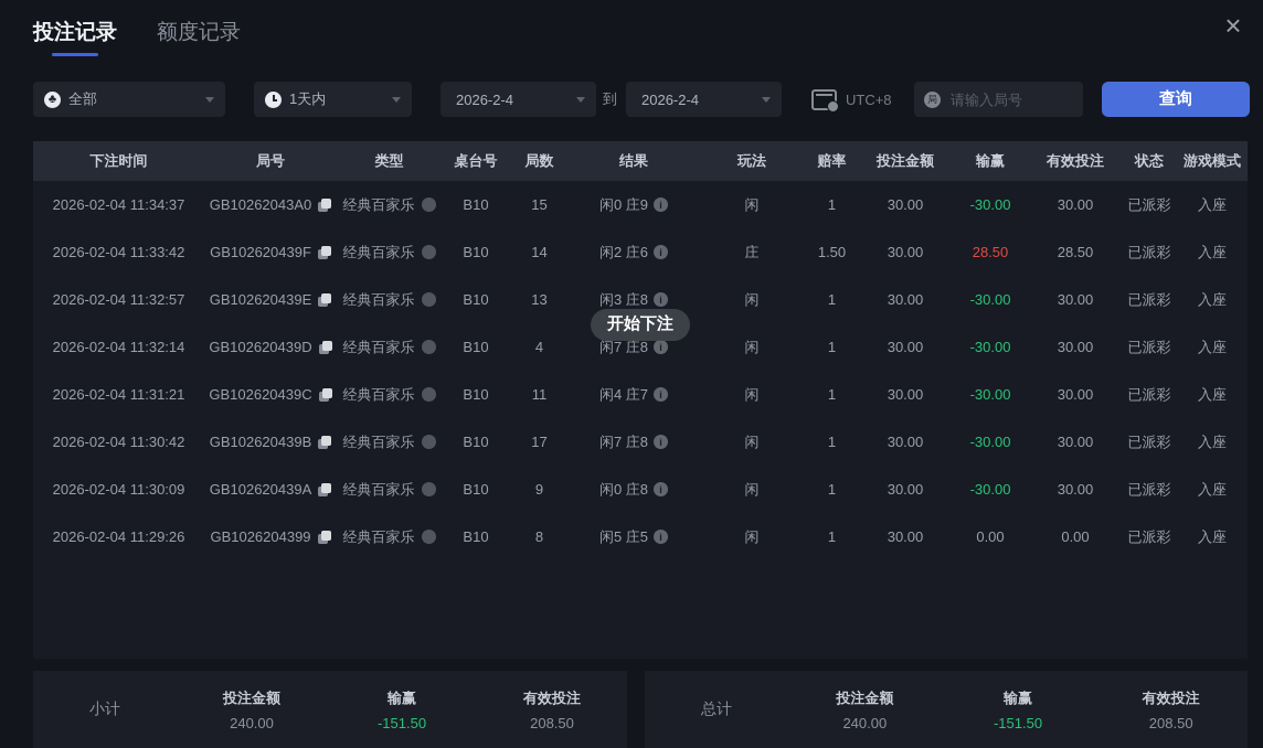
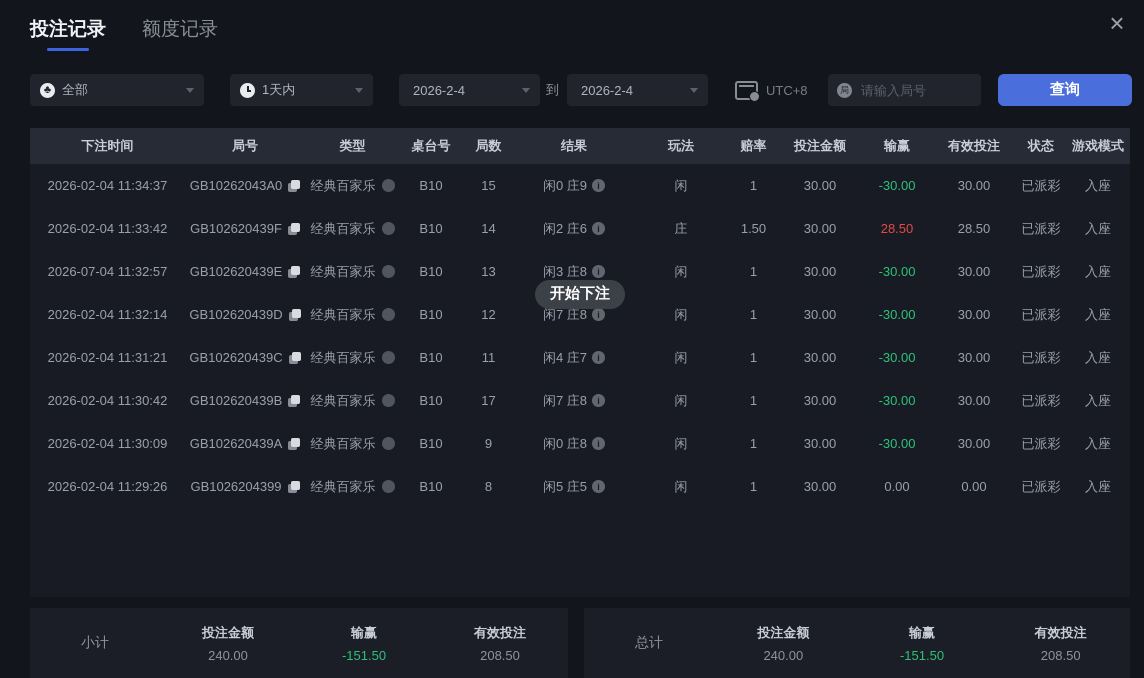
  投注记录
  额度记录
  ×
  全部
  1天内
  2026-2-4
  到
  2026-2-4
  UTC+8
  请输入局号
  查询
  下注时间
  局号
  类型
  桌台号
  局数
  结果
  玩法
  赔率
  投注金额
  输赢
  有效投注
  状态
  游戏模式
  2026-02-04 11:34:37
  GB10262043A0
  经典百家乐
  B10
  15
  闲0 庄9
  闲
  1
  30.00
  -30.00
  30.00
  已派彩
  入座
  2026-02-04 11:33:42
  GB102620439F
  经典百家乐
  B10
  14
  闲2 庄6
  庄
  1.50
  30.00
  28.50
  28.50
  已派彩
  入座
- 2026-02-04 11:32:57
+ 2026-07-04 11:32:57
  GB102620439E
  经典百家乐
  B10
  13
  闲3 庄8
  闲
  1
  30.00
  -30.00
  30.00
  已派彩
  入座
  2026-02-04 11:32:14
  GB102620439D
  经典百家乐
  B10
- 4
+ 12
  闲7 庄8
  闲
  1
  30.00
  -30.00
  30.00
  已派彩
  入座
  2026-02-04 11:31:21
  GB102620439C
  经典百家乐
  B10
  11
  闲4 庄7
  闲
  1
  30.00
  -30.00
  30.00
  已派彩
  入座
  2026-02-04 11:30:42
  GB102620439B
  经典百家乐
  B10
  17
  闲7 庄8
  闲
  1
  30.00
  -30.00
  30.00
  已派彩
  入座
  2026-02-04 11:30:09
  GB102620439A
  经典百家乐
  B10
  9
  闲0 庄8
  闲
  1
  30.00
  -30.00
  30.00
  已派彩
  入座
  2026-02-04 11:29:26
  GB1026204399
  经典百家乐
  B10
  8
  闲5 庄5
  闲
  1
  30.00
  0.00
  0.00
  已派彩
  入座
  开始下注
  小计
  投注金额
  240.00
  输赢
  -151.50
  有效投注
  208.50
  总计
  投注金额
  240.00
  输赢
  -151.50
  有效投注
  208.50
